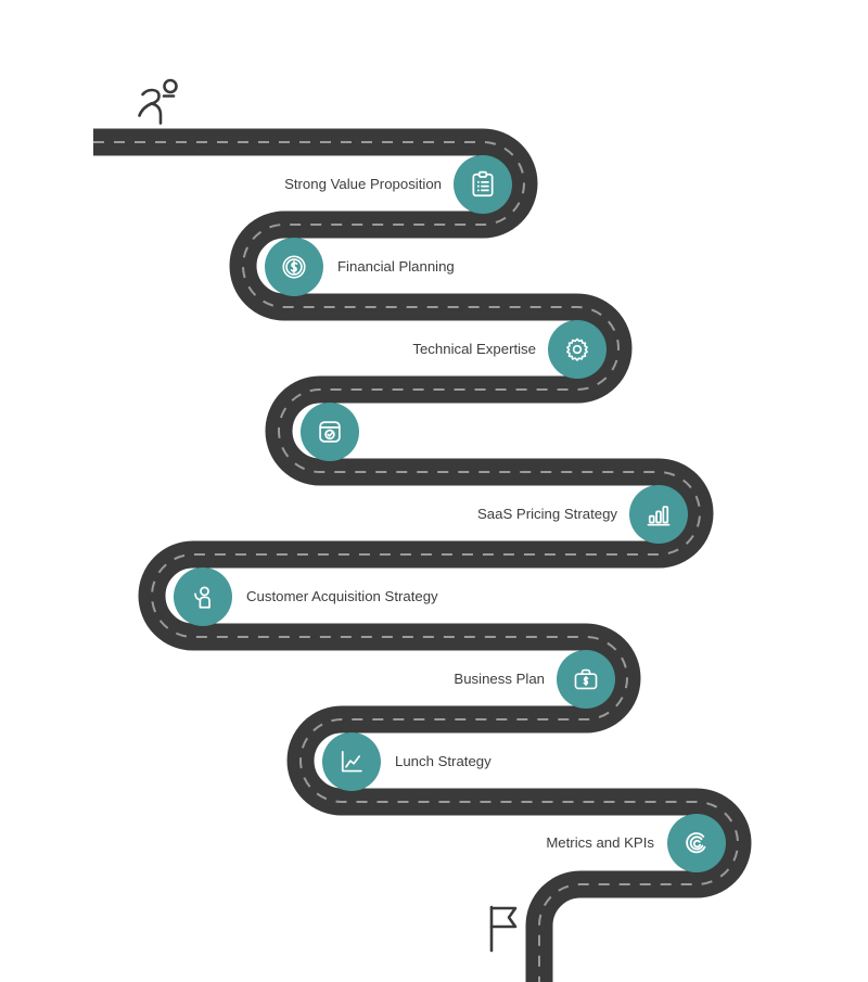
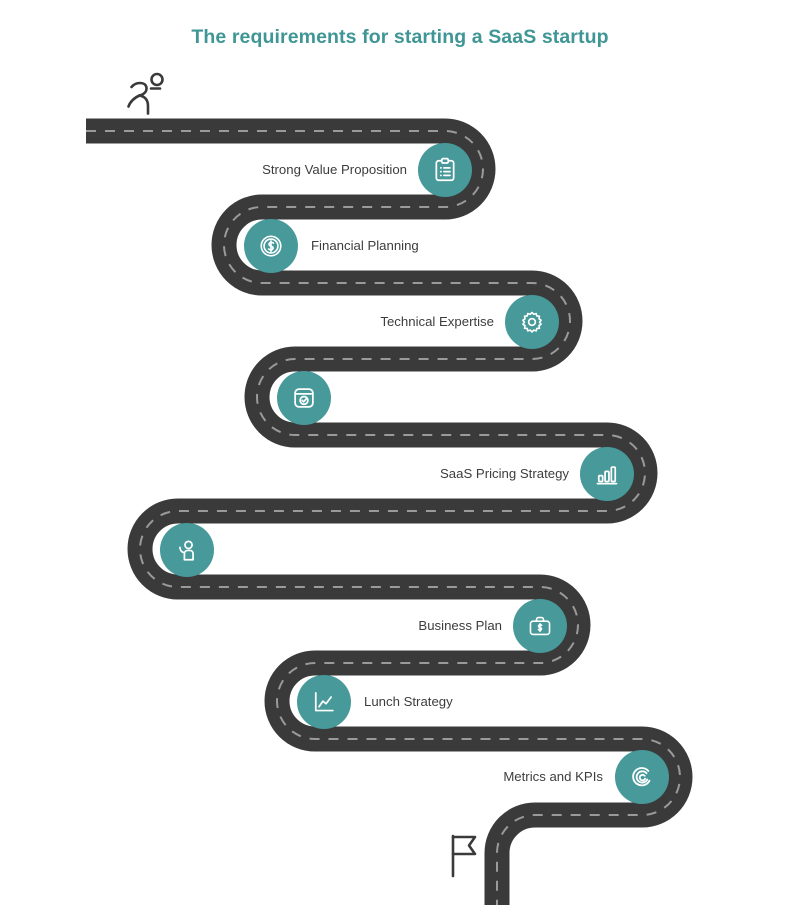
+ The requirements for starting a SaaS startup
  Strong Value Proposition
  Financial Planning
  Technical Expertise
  SaaS Pricing Strategy
- Customer Acquisition Strategy
  Business Plan
  Lunch Strategy
  Metrics and KPIs
